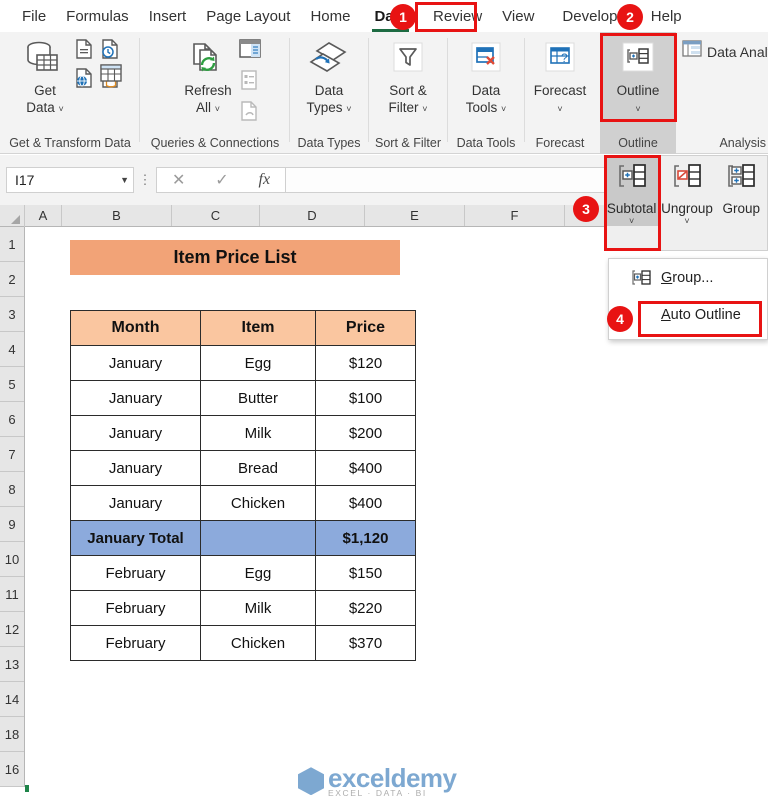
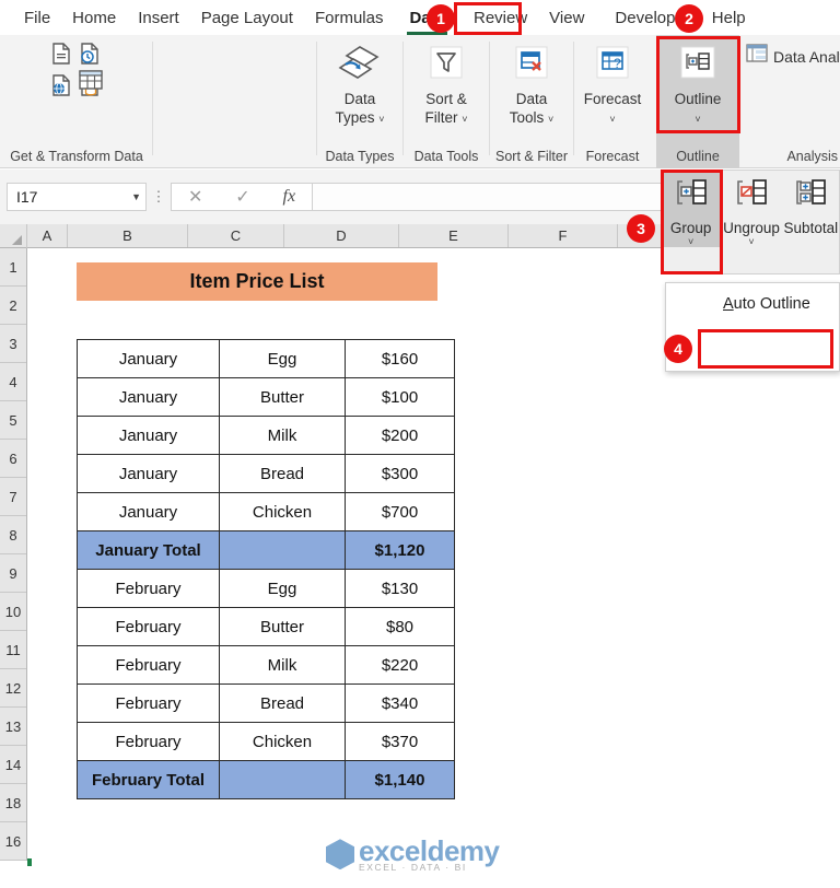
  File
- Formulas
+ Home
  Insert
  Page Layout
- Home
+ Formulas
  Review
  View
  Develop
  Help
- Get
- Data ˅
  Get & Transform Data
- Refresh
- All ˅
- Queries & Connections
  Data
  Types ˅
  Data Types
  Sort &
  Filter ˅
- Sort & Filter
+ Data Tools
  Data
  Tools ˅
- Data Tools
+ Sort & Filter
  ?
  Forecast
  ˅
  Forecast
  Outline
  ˅
  Outline
  Analysis
- Subtotal
+ Group
  ˅
  Ungroup
  ˅
- Group
+ Subtotal
- Group...
  Auto Outline
  I17
  ▼
  ⋮
  ✕
  ✓
  fx
  A
  B
  C
  D
  E
  F
  1
  2
  3
  4
  5
  6
  7
  8
  9
  10
  11
  12
  13
  14
  18
  16
  Item Price List
- Month	Item	Price
- January	Egg	$120
+ January	Egg	$160
  January	Butter	$100
  January	Milk	$200
- January	Bread	$400
+ January	Bread	$300
- January	Chicken	$400
+ January	Chicken	$700
  January Total		$1,120
- February	Egg	$150
+ February	Egg	$130
+ February	Butter	$80
  February	Milk	$220
+ February	Bread	$340
  February	Chicken	$370
+ February Total		$1,140
  exceldemy
  EXCEL · DATA · BI
  1
  2
  3
  4
